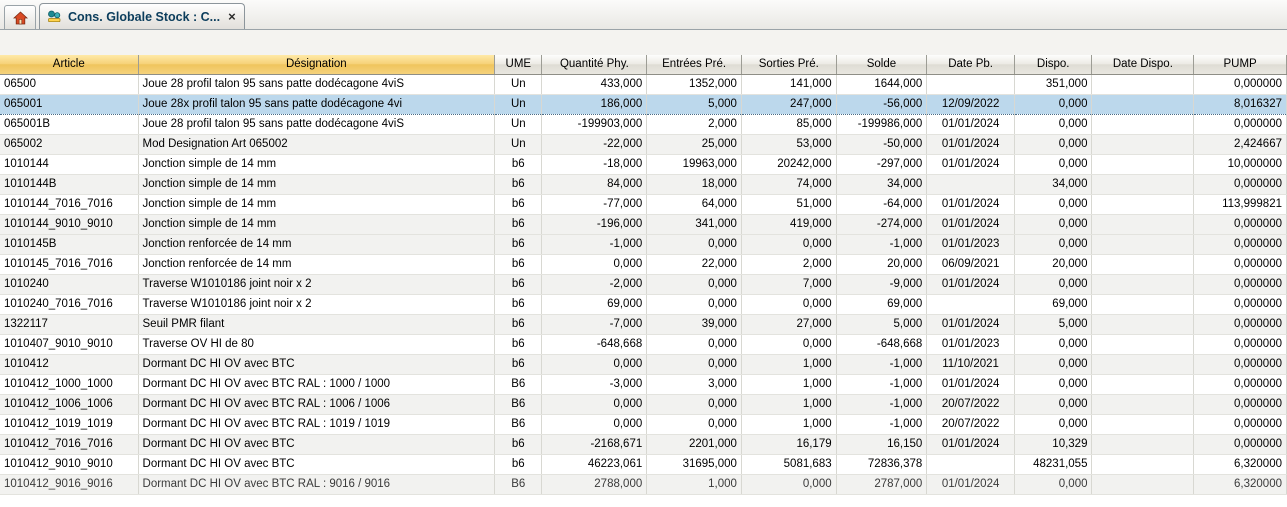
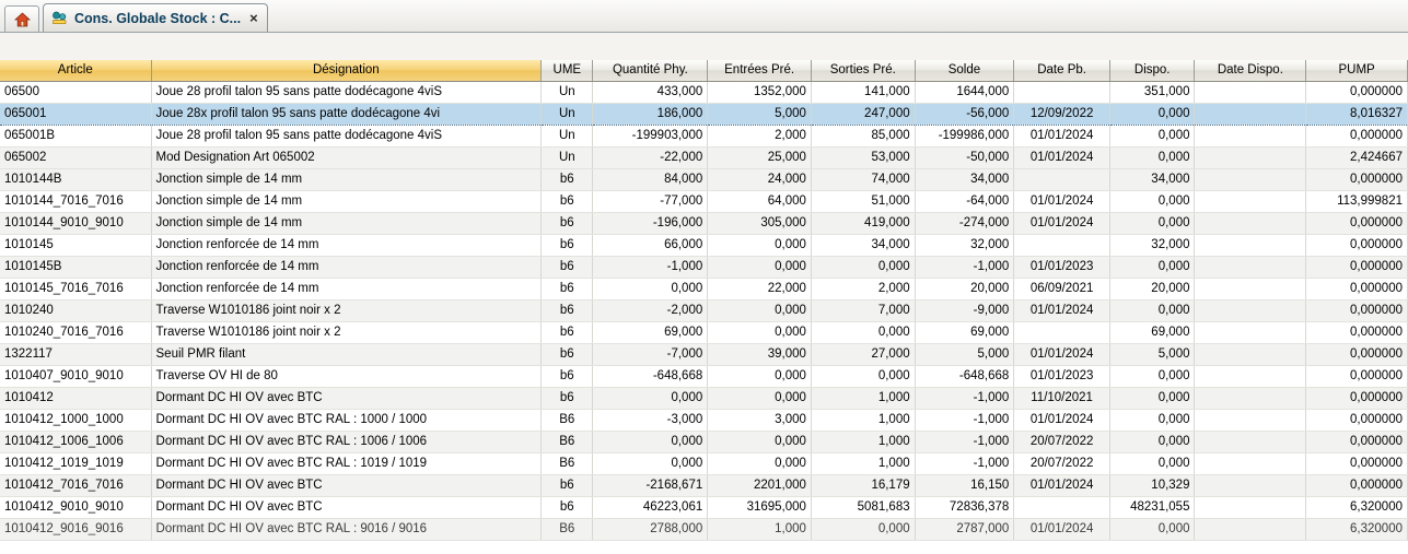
  Cons. Globale Stock : C...
  ×
  Article	Désignation	UME	Quantité Phy.	Entrées Pré.	Sorties Pré.	Solde	Date Pb.	Dispo.	Date Dispo.	PUMP
  06500	Joue 28 profil talon 95 sans patte dodécagone 4viS	Un	433,000	1352,000	141,000	1644,000		351,000		0,000000
  065001	Joue 28x profil talon 95 sans patte dodécagone 4vi	Un	186,000	5,000	247,000	-56,000	12/09/2022	0,000		8,016327
  065001B	Joue 28 profil talon 95 sans patte dodécagone 4viS	Un	-199903,000	2,000	85,000	-199986,000	01/01/2024	0,000		0,000000
  065002	Mod Designation Art 065002	Un	-22,000	25,000	53,000	-50,000	01/01/2024	0,000		2,424667
- 1010144	Jonction simple de 14 mm	b6	-18,000	19963,000	20242,000	-297,000	01/01/2024	0,000		10,000000
- 1010144B	Jonction simple de 14 mm	b6	84,000	18,000	74,000	34,000		34,000		0,000000
+ 1010144B	Jonction simple de 14 mm	b6	84,000	24,000	74,000	34,000		34,000		0,000000
  1010144_7016_7016	Jonction simple de 14 mm	b6	-77,000	64,000	51,000	-64,000	01/01/2024	0,000		113,999821
- 1010144_9010_9010	Jonction simple de 14 mm	b6	-196,000	341,000	419,000	-274,000	01/01/2024	0,000		0,000000
+ 1010144_9010_9010	Jonction simple de 14 mm	b6	-196,000	305,000	419,000	-274,000	01/01/2024	0,000		0,000000
+ 1010145	Jonction renforcée de 14 mm	b6	66,000	0,000	34,000	32,000		32,000		0,000000
  1010145B	Jonction renforcée de 14 mm	b6	-1,000	0,000	0,000	-1,000	01/01/2023	0,000		0,000000
  1010145_7016_7016	Jonction renforcée de 14 mm	b6	0,000	22,000	2,000	20,000	06/09/2021	20,000		0,000000
  1010240	Traverse W1010186 joint noir x 2	b6	-2,000	0,000	7,000	-9,000	01/01/2024	0,000		0,000000
  1010240_7016_7016	Traverse W1010186 joint noir x 2	b6	69,000	0,000	0,000	69,000		69,000		0,000000
  1322117	Seuil PMR filant	b6	-7,000	39,000	27,000	5,000	01/01/2024	5,000		0,000000
  1010407_9010_9010	Traverse OV HI de 80	b6	-648,668	0,000	0,000	-648,668	01/01/2023	0,000		0,000000
  1010412	Dormant DC HI OV avec BTC	b6	0,000	0,000	1,000	-1,000	11/10/2021	0,000		0,000000
  1010412_1000_1000	Dormant DC HI OV avec BTC RAL : 1000 / 1000	B6	-3,000	3,000	1,000	-1,000	01/01/2024	0,000		0,000000
  1010412_1006_1006	Dormant DC HI OV avec BTC RAL : 1006 / 1006	B6	0,000	0,000	1,000	-1,000	20/07/2022	0,000		0,000000
  1010412_1019_1019	Dormant DC HI OV avec BTC RAL : 1019 / 1019	B6	0,000	0,000	1,000	-1,000	20/07/2022	0,000		0,000000
  1010412_7016_7016	Dormant DC HI OV avec BTC	b6	-2168,671	2201,000	16,179	16,150	01/01/2024	10,329		0,000000
  1010412_9010_9010	Dormant DC HI OV avec BTC	b6	46223,061	31695,000	5081,683	72836,378		48231,055		6,320000
  1010412_9016_9016	Dormant DC HI OV avec BTC RAL : 9016 / 9016	B6	2788,000	1,000	0,000	2787,000	01/01/2024	0,000		6,320000
